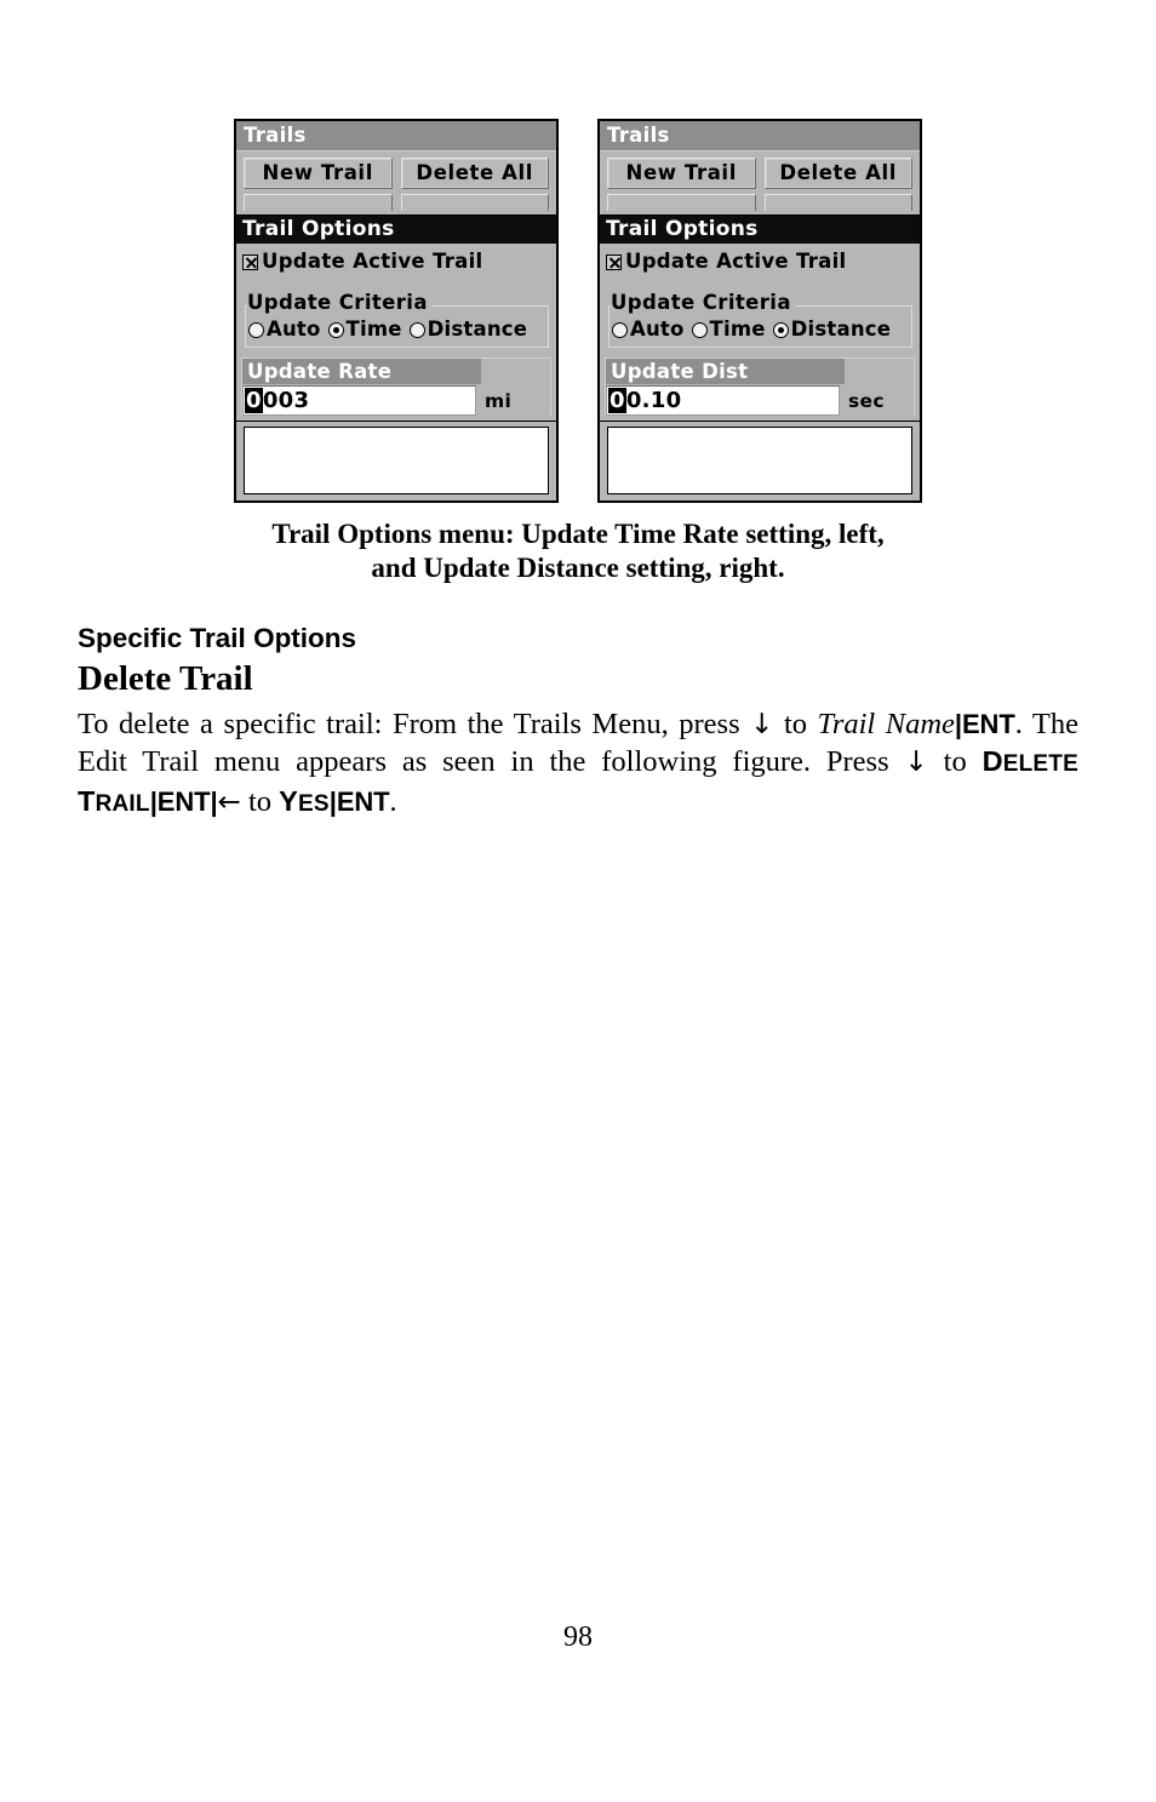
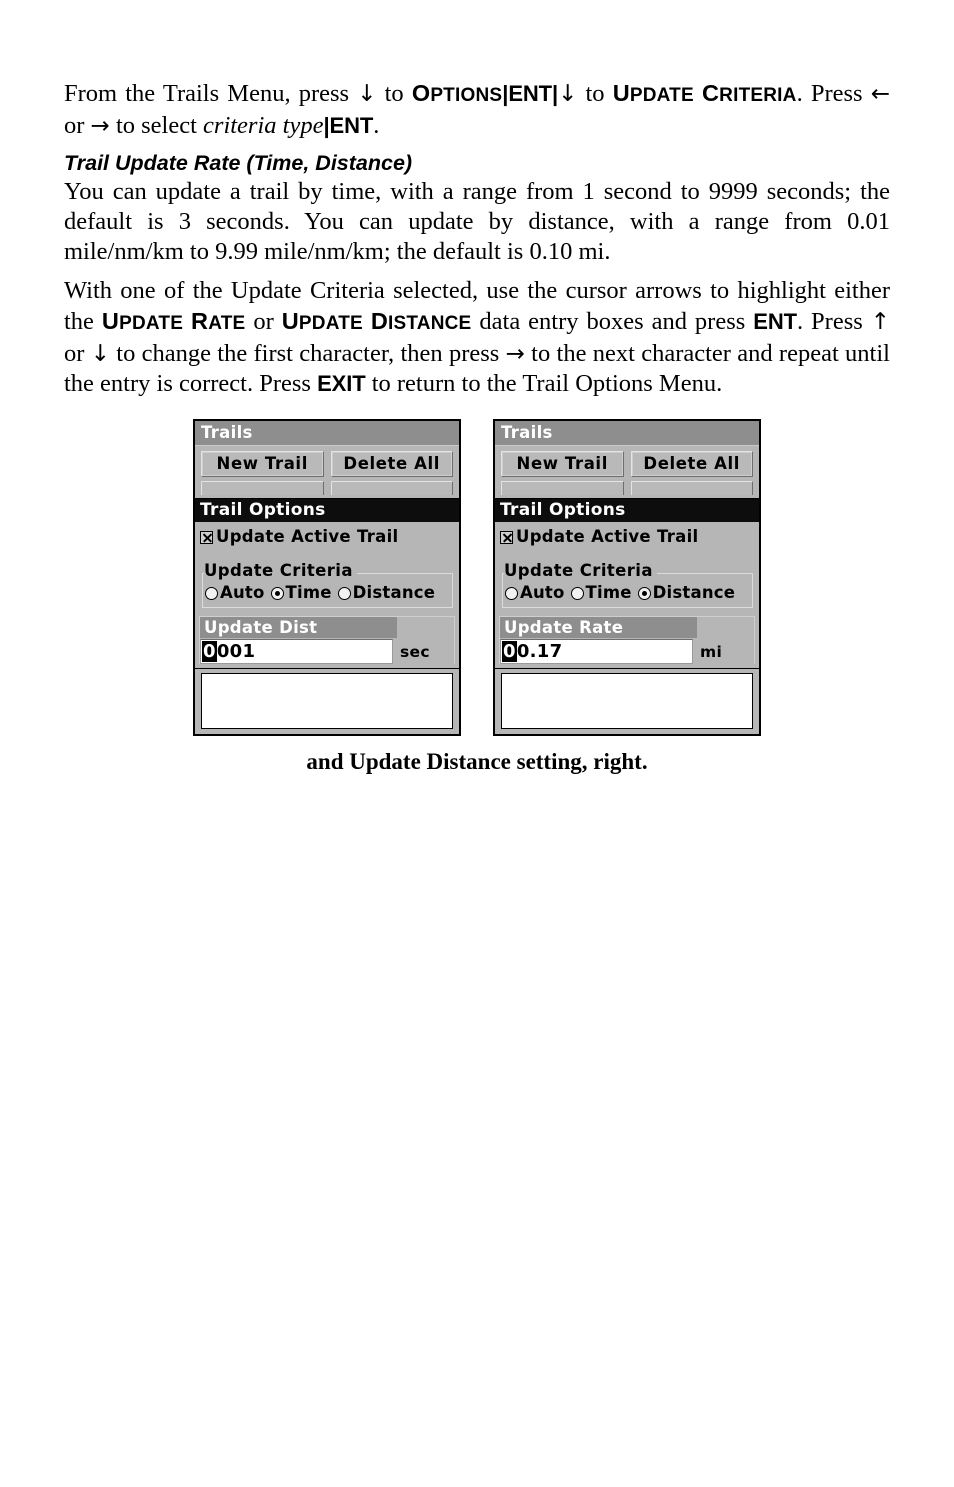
+ From the Trails Menu, press ↓ to OPTIONS|ENT|↓ to UPDATE CRITERIA. Press ← or → to select criteria type|ENT.
+ Trail Update Rate (Time, Distance)
+ You can update a trail by time, with a range from 1 second to 9999 seconds; the default is 3 seconds. You can update by distance, with a range from 0.01 mile/nm/km to 9.99 mile/nm/km; the default is 0.10 mi.
+ With one of the Update Criteria selected, use the cursor arrows to highlight either the UPDATE RATE or UPDATE DISTANCE data entry boxes and press ENT. Press ↑ or ↓ to change the first character, then press → to the next character and repeat until the entry is correct. Press EXIT to return to the Trail Options Menu.
  Trails
  New Trail
  Delete All
  Trail Options
  Update Active Trail
  Update Criteria
  Auto
  Time
  Distance
- Update Rate
+ Update Dist
  0
- 003
+ 001
- mi
+ sec
  Trails
  New Trail
  Delete All
  Trail Options
  Update Active Trail
  Update Criteria
  Auto
  Time
  Distance
- Update Dist
+ Update Rate
  0
- 0.10
+ 0.17
- sec
+ mi
- Trail Options menu: Update Time Rate setting, left,
  and Update Distance setting, right.
- Specific Trail Options
- Delete Trail
- To delete a specific trail: From the Trails Menu, press ↓ to Trail Name|ENT. The Edit Trail menu appears as seen in the following figure. Press ↓ to DELETE TRAIL|ENT|← to YES|ENT.
- 98
